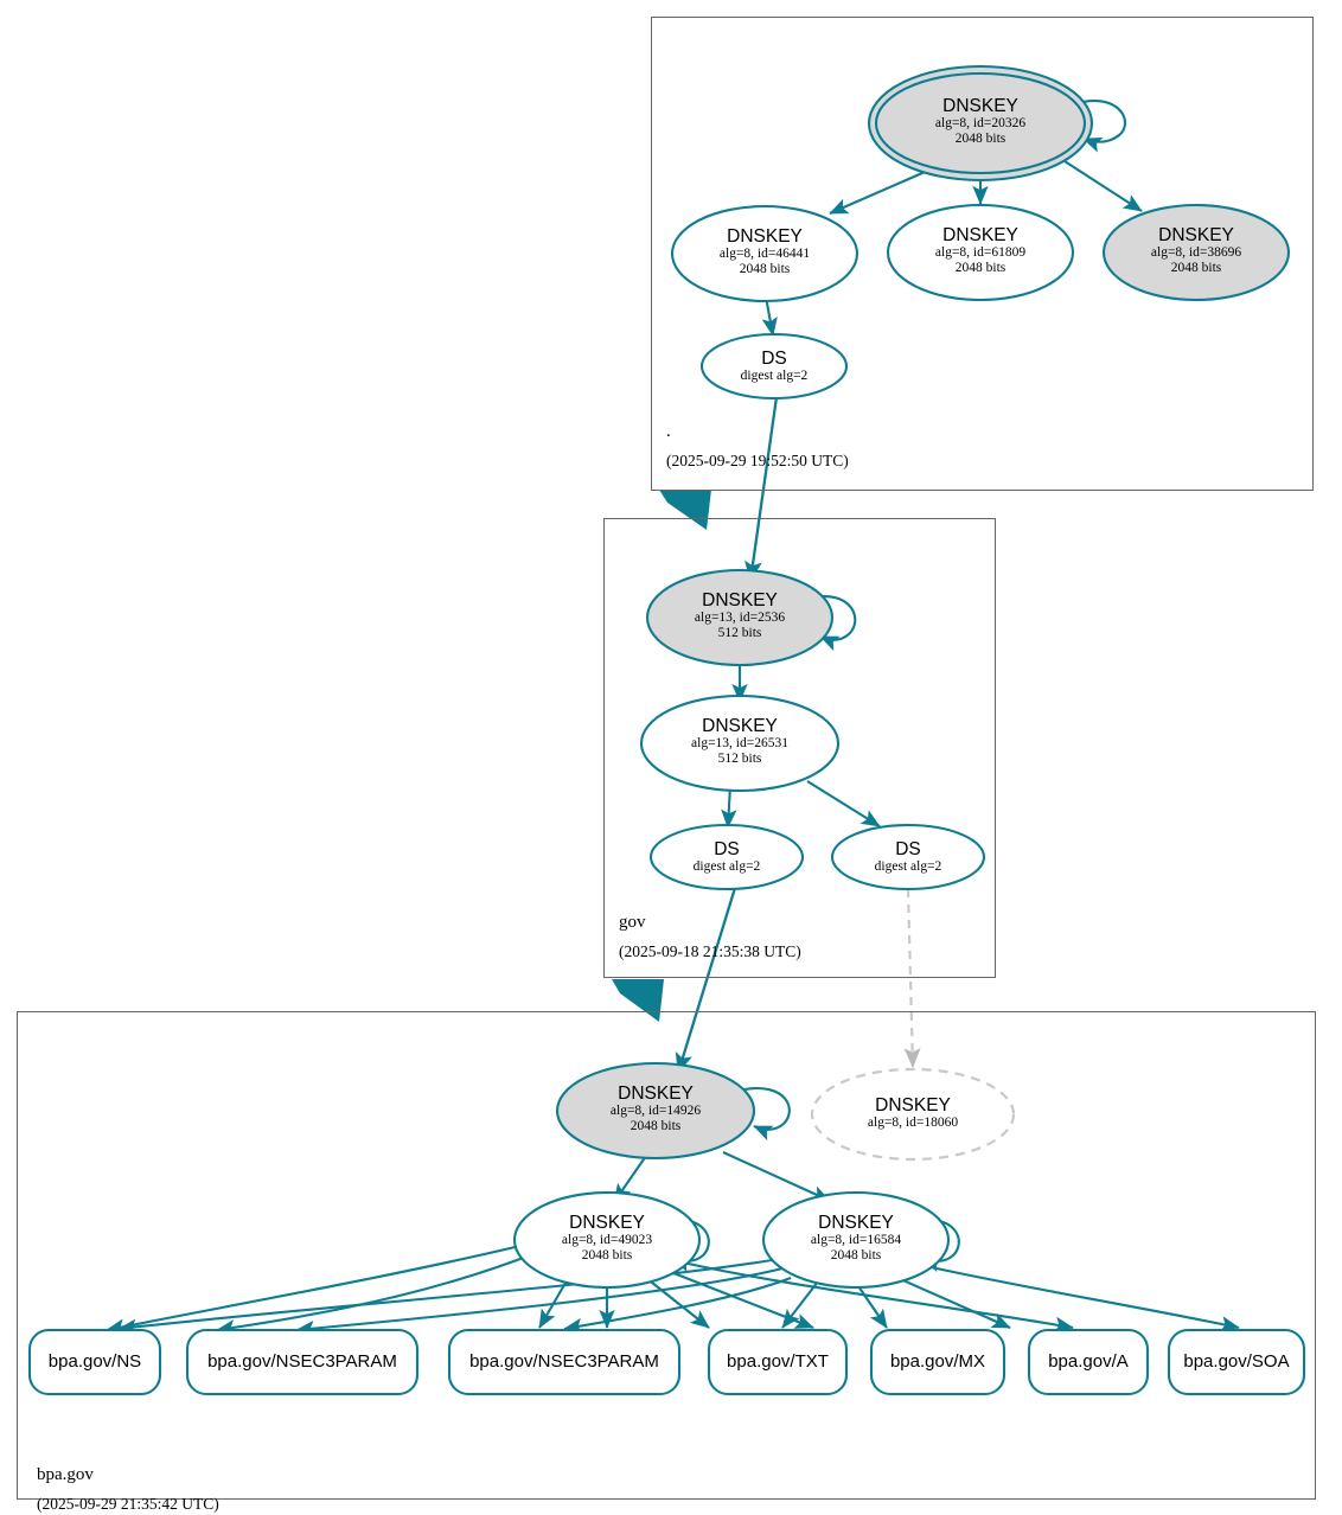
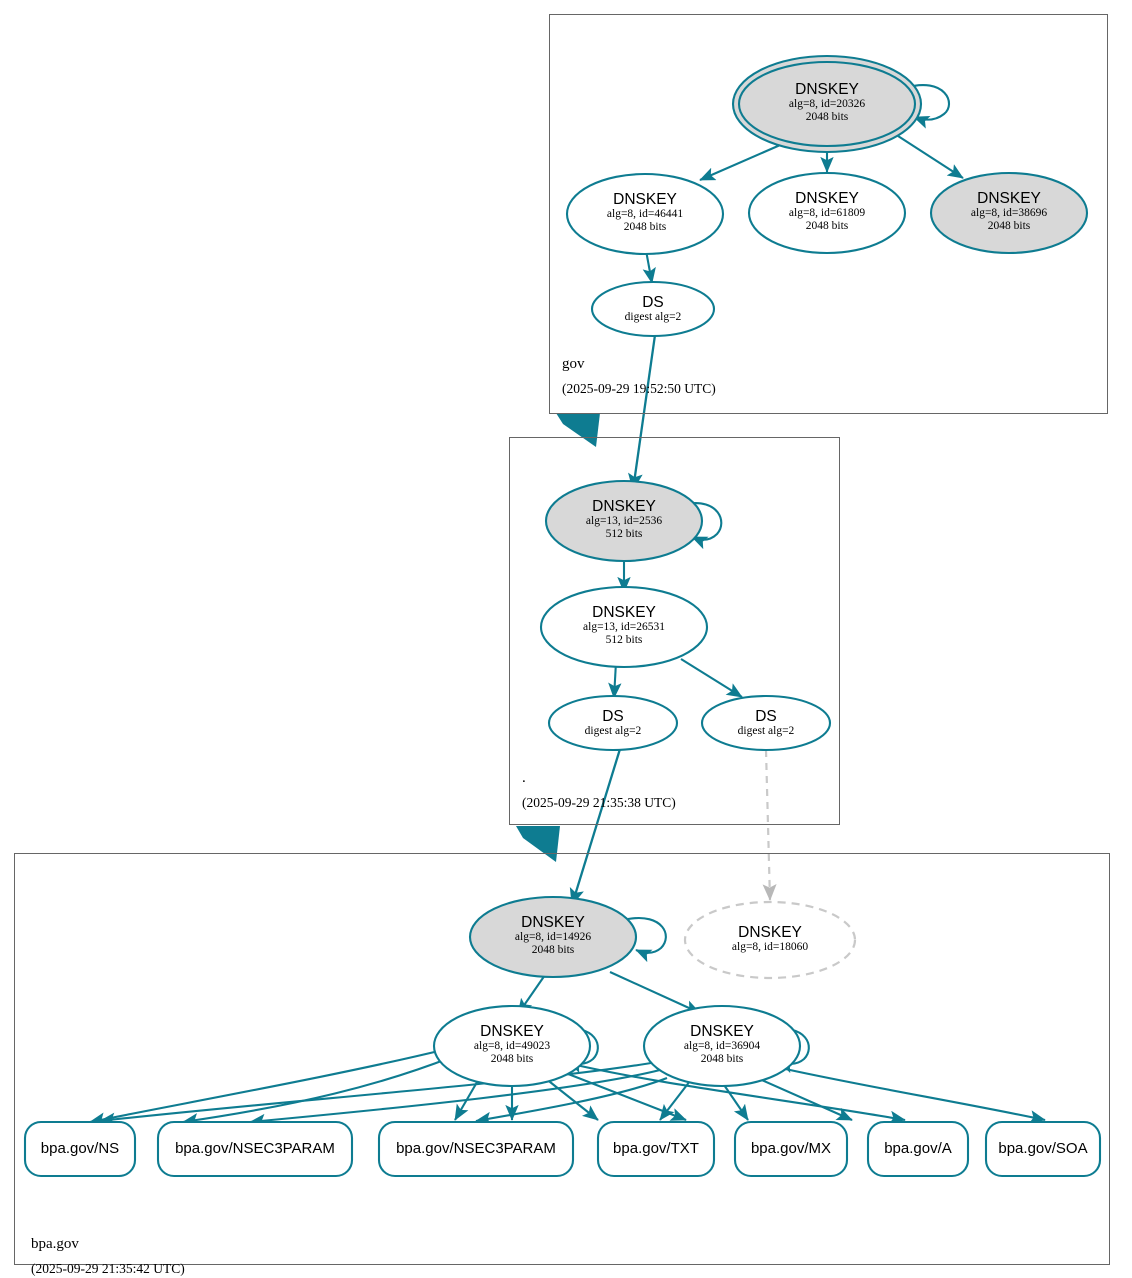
- .
+ gov
  (2025-09-29 19:52:50 UTC)
- gov
+ .
- (2025-09-18 21:35:38 UTC)
+ (2025-09-29 21:35:38 UTC)
  bpa.gov
  (2025-09-29 21:35:42 UTC)
  DNSKEY
  alg=8, id=20326
  2048 bits
  DNSKEY
  alg=8, id=46441
  2048 bits
  DNSKEY
  alg=8, id=61809
  2048 bits
  DNSKEY
  alg=8, id=38696
  2048 bits
  DS
  digest alg=2
  DNSKEY
  alg=13, id=2536
  512 bits
  DNSKEY
  alg=13, id=26531
  512 bits
  DS
  digest alg=2
  DS
  digest alg=2
  DNSKEY
  alg=8, id=14926
  2048 bits
  DNSKEY
  alg=8, id=18060
  DNSKEY
  alg=8, id=49023
  2048 bits
  DNSKEY
- alg=8, id=16584
+ alg=8, id=36904
  2048 bits
  bpa.gov/NS
  bpa.gov/NSEC3PARAM
  bpa.gov/NSEC3PARAM
  bpa.gov/TXT
  bpa.gov/MX
  bpa.gov/A
  bpa.gov/SOA
